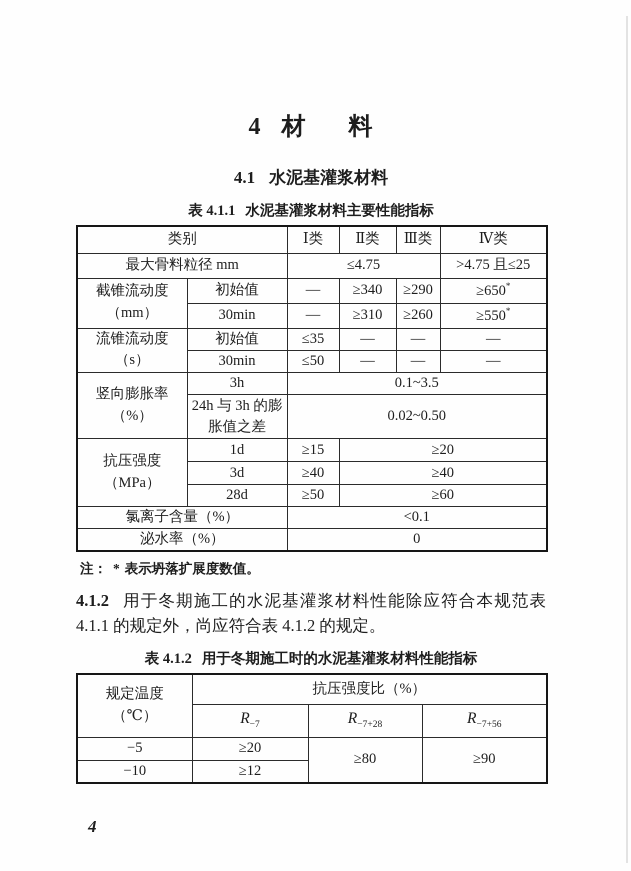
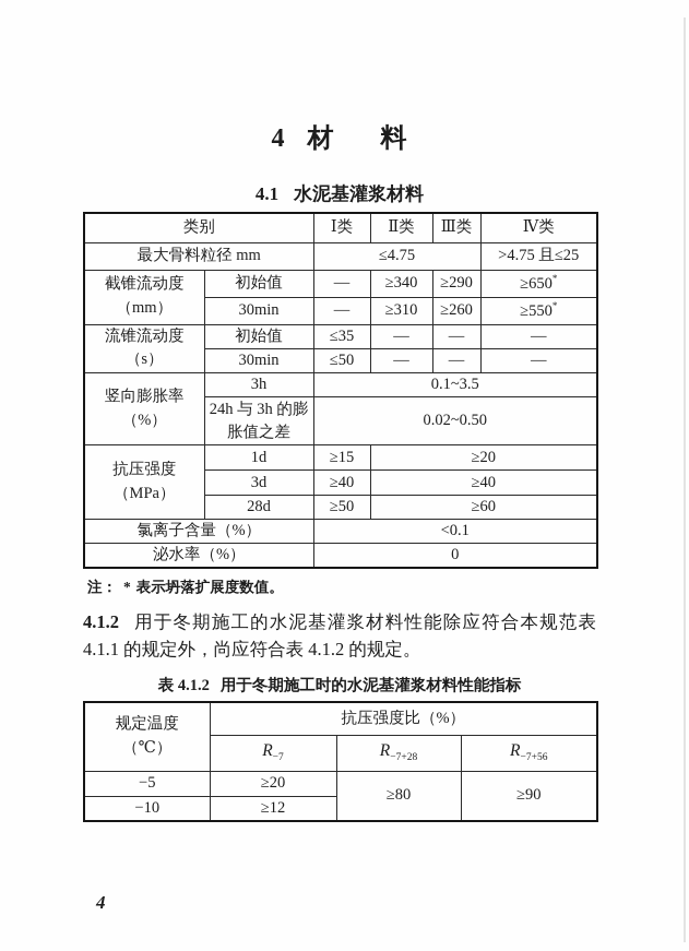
  4 材 料
  4.1 水泥基灌浆材料
- 表 4.1.1 水泥基灌浆材料主要性能指标
  类别	Ⅰ类	Ⅱ类	Ⅲ类	Ⅳ类
  最大骨料粒径 mm	≤4.75	>4.75 且≤25
  截锥流动度 （mm）	初始值	—	≥340	≥290	≥650*
  30min	—	≥310	≥260	≥550*
  流锥流动度 （s）	初始值	≤35	—	—	—
  30min	≤50	—	—	—
  竖向膨胀率 （%）	3h	0.1~3.5
  24h 与 3h 的膨胀值之差	0.02~0.50
  抗压强度 （MPa）	1d	≥15	≥20
  3d	≥40	≥40
  28d	≥50	≥60
  氯离子含量（%）	<0.1
  泌水率（%）	0
  注： * 表示坍落扩展度数值。
  4.1.2 用于冬期施工的水泥基灌浆材料性能除应符合本规范表 4.1.1 的规定外，尚应符合表 4.1.2 的规定。
  表 4.1.2 用于冬期施工时的水泥基灌浆材料性能指标
  规定温度 （℃）	抗压强度比（%）
  R−7	R−7+28	R−7+56
  −5	≥20	≥80	≥90
  −10	≥12
  4
